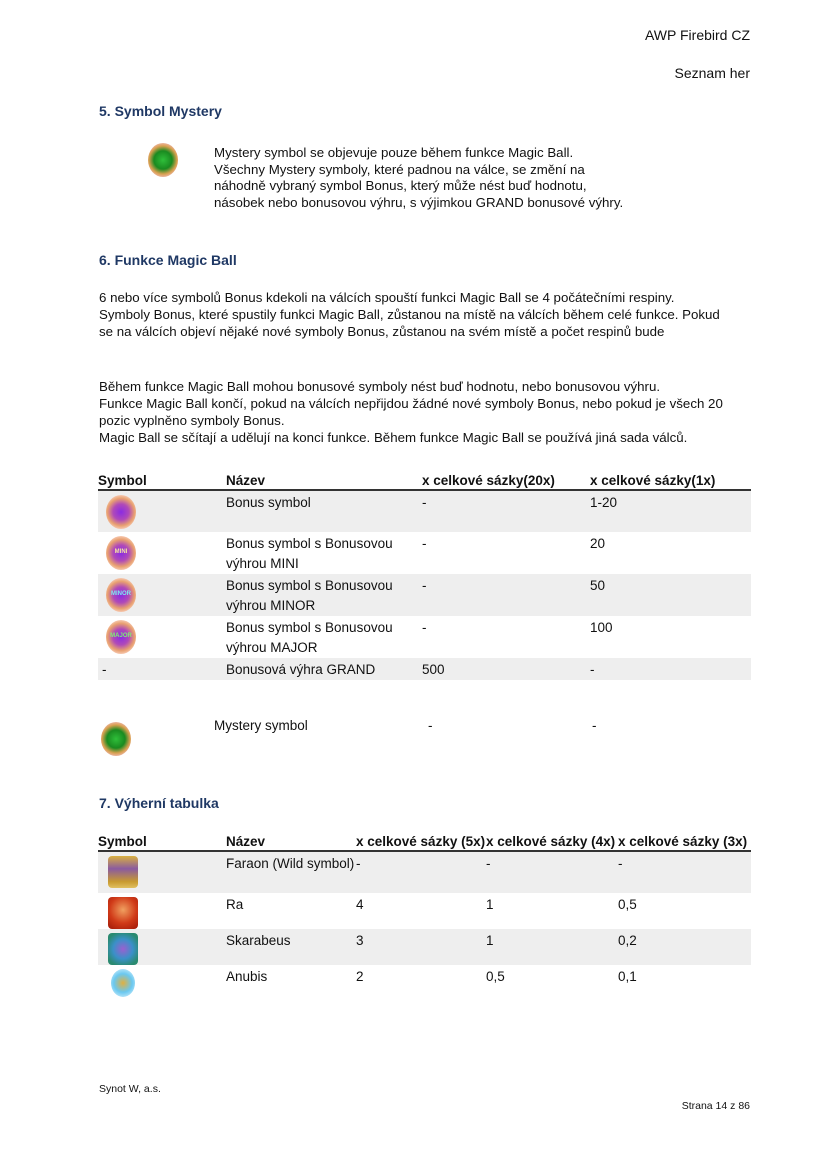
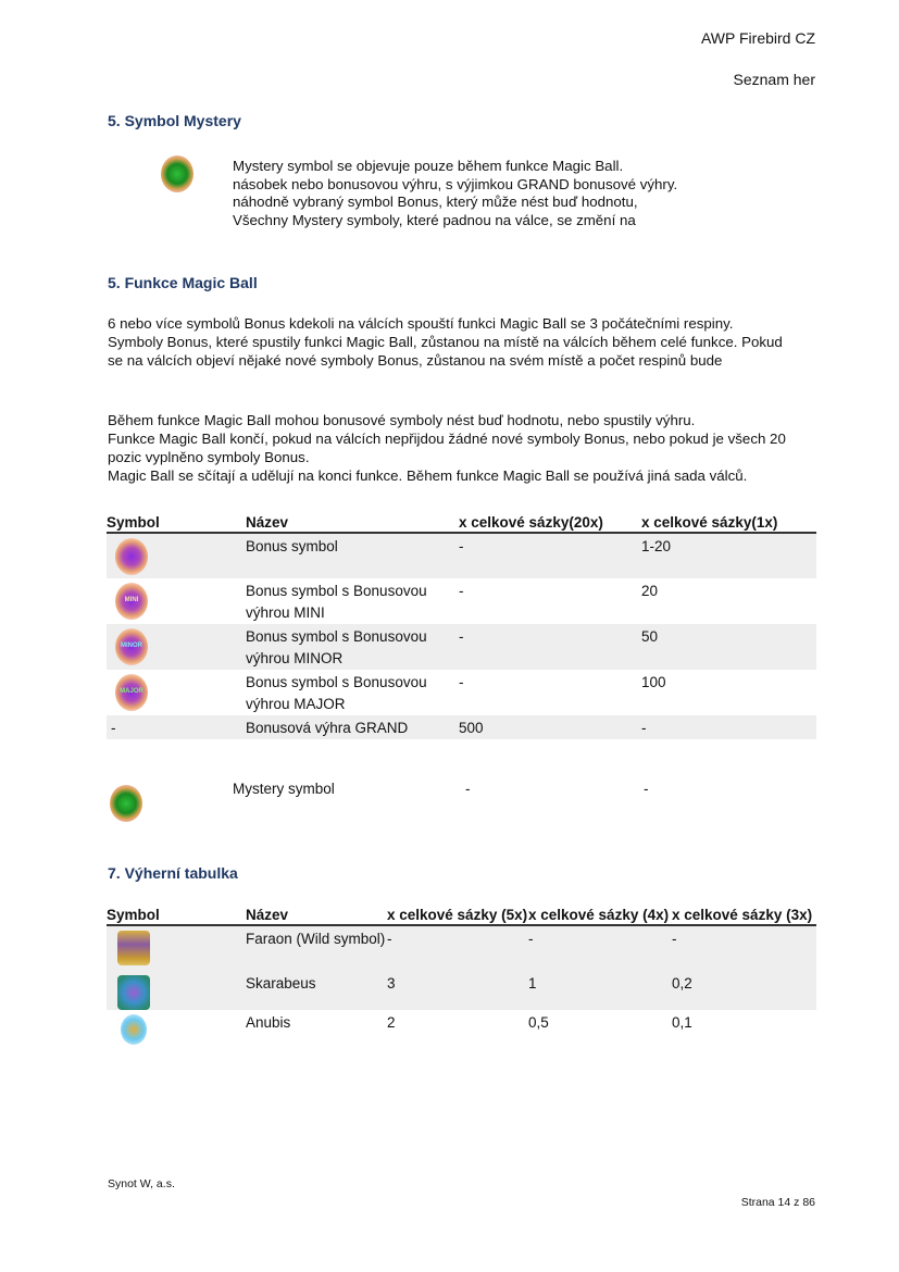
  AWP Firebird CZ
  Seznam her
  5. Symbol Mystery
  Mystery symbol se objevuje pouze během funkce Magic Ball.
- Všechny Mystery symboly, které padnou na válce, se změní na
+ násobek nebo bonusovou výhru, s výjimkou GRAND bonusové výhry.
  náhodně vybraný symbol Bonus, který může nést buď hodnotu,
- násobek nebo bonusovou výhru, s výjimkou GRAND bonusové výhry.
+ Všechny Mystery symboly, které padnou na válce, se změní na
- 6. Funkce Magic Ball
+ 5. Funkce Magic Ball
- 6 nebo více symbolů Bonus kdekoli na válcích spouští funkci Magic Ball se 4 počátečními respiny.
+ 6 nebo více symbolů Bonus kdekoli na válcích spouští funkci Magic Ball se 3 počátečními respiny.
  Symboly Bonus, které spustily funkci Magic Ball, zůstanou na místě na válcích během celé funkce. Pokud
  se na válcích objeví nějaké nové symboly Bonus, zůstanou na svém místě a počet respinů bude
- Během funkce Magic Ball mohou bonusové symboly nést buď hodnotu, nebo bonusovou výhru.
+ Během funkce Magic Ball mohou bonusové symboly nést buď hodnotu, nebo spustily výhru.
  Funkce Magic Ball končí, pokud na válcích nepřijdou žádné nové symboly Bonus, nebo pokud je všech 20
  pozic vyplněno symboly Bonus.
  Magic Ball se sčítají a udělují na konci funkce. Během funkce Magic Ball se používá jiná sada válců.
  Symbol	Název	x celkové sázky(20x)	x celkové sázky(1x)
  	Bonus symbol	-	1-20
  	Bonus symbol s Bonusovou výhrou MINI	-	20
  	Bonus symbol s Bonusovou výhrou MINOR	-	50
  	Bonus symbol s Bonusovou výhrou MAJOR	-	100
  -	Bonusová výhra GRAND	500	-
  Mystery symbol
  -
  -
  7. Výherní tabulka
  Symbol	Název	x celkové sázky (5x)	x celkové sázky (4x)	x celkové sázky (3x)
  	Faraon (Wild symbol)	-	-	-
- 	Ra	4	1	0,5
  	Skarabeus	3	1	0,2
  	Anubis	2	0,5	0,1
  Synot W, a.s.
  Strana 14 z 86
